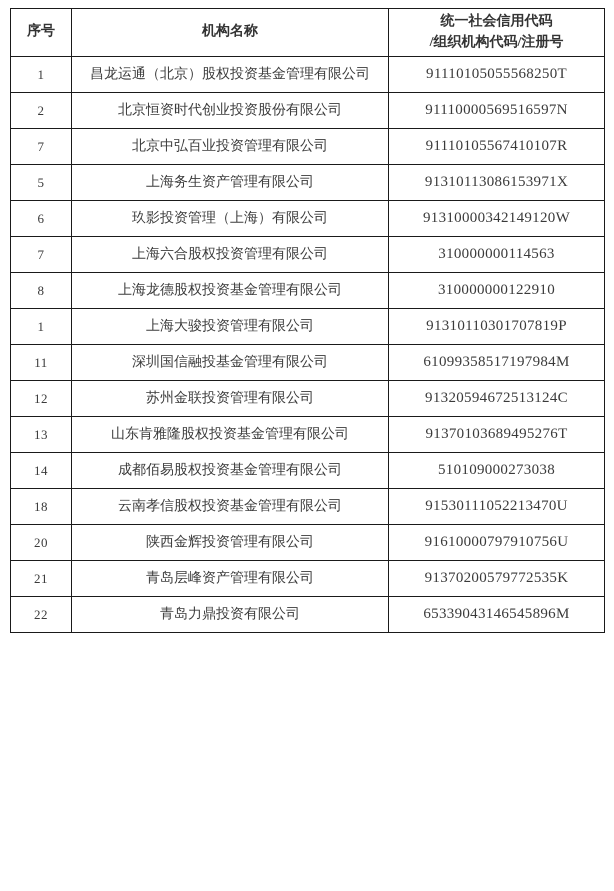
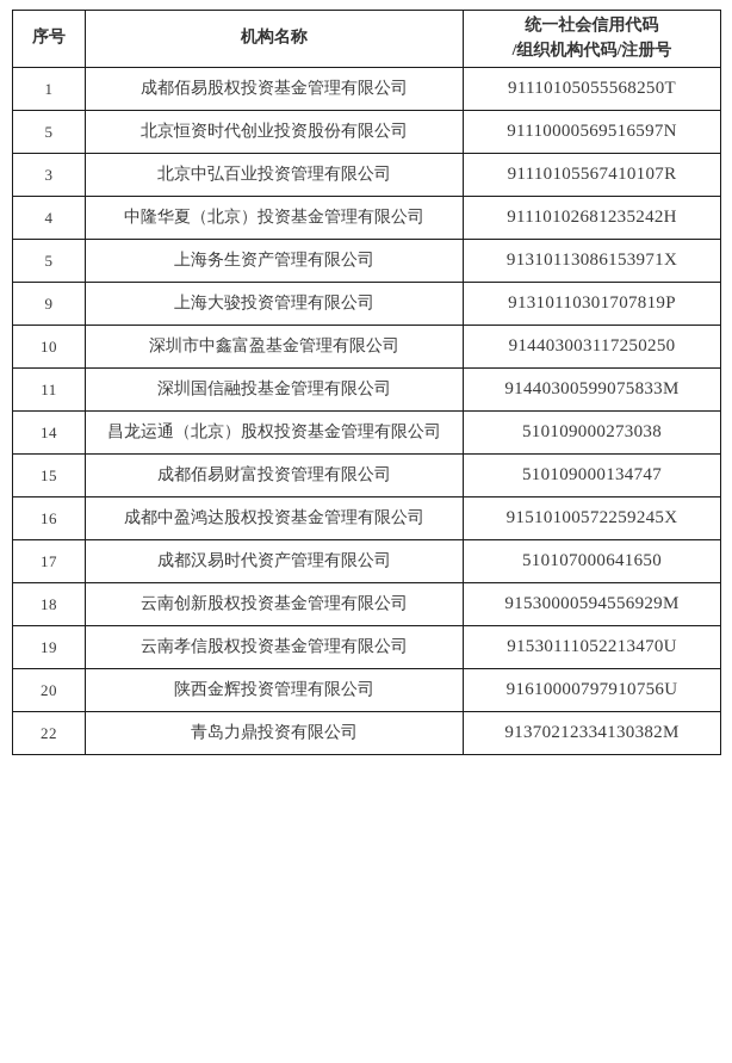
  序号	机构名称	统一社会信用代码 /组织机构代码/注册号
- 1	昌龙运通（北京）股权投资基金管理有限公司	91110105055568250T
+ 1	成都佰易股权投资基金管理有限公司	91110105055568250T
- 2	北京恒资时代创业投资股份有限公司	91110000569516597N
+ 5	北京恒资时代创业投资股份有限公司	91110000569516597N
- 7	北京中弘百业投资管理有限公司	91110105567410107R
+ 3	北京中弘百业投资管理有限公司	91110105567410107R
+ 4	中隆华夏（北京）投资基金管理有限公司	91110102681235242H
  5	上海务生资产管理有限公司	91310113086153971X
- 6	玖影投资管理（上海）有限公司	91310000342149120W
- 7	上海六合股权投资管理有限公司	310000000114563
- 8	上海龙德股权投资基金管理有限公司	310000000122910
- 1	上海大骏投资管理有限公司	91310110301707819P
+ 9	上海大骏投资管理有限公司	91310110301707819P
+ 10	深圳市中鑫富盈基金管理有限公司	914403003117250250
- 11	深圳国信融投基金管理有限公司	61099358517197984M
+ 11	深圳国信融投基金管理有限公司	91440300599075833M
- 12	苏州金联投资管理有限公司	91320594672513124C
- 13	山东肯雅隆股权投资基金管理有限公司	91370103689495276T
- 14	成都佰易股权投资基金管理有限公司	510109000273038
+ 14	昌龙运通（北京）股权投资基金管理有限公司	510109000273038
+ 15	成都佰易财富投资管理有限公司	510109000134747
+ 16	成都中盈鸿达股权投资基金管理有限公司	91510100572259245X
+ 17	成都汉易时代资产管理有限公司	510107000641650
+ 18	云南创新股权投资基金管理有限公司	91530000594556929M
- 18	云南孝信股权投资基金管理有限公司	91530111052213470U
+ 19	云南孝信股权投资基金管理有限公司	91530111052213470U
  20	陕西金辉投资管理有限公司	91610000797910756U
- 21	青岛层峰资产管理有限公司	91370200579772535K
- 22	青岛力鼎投资有限公司	65339043146545896M
+ 22	青岛力鼎投资有限公司	91370212334130382M
